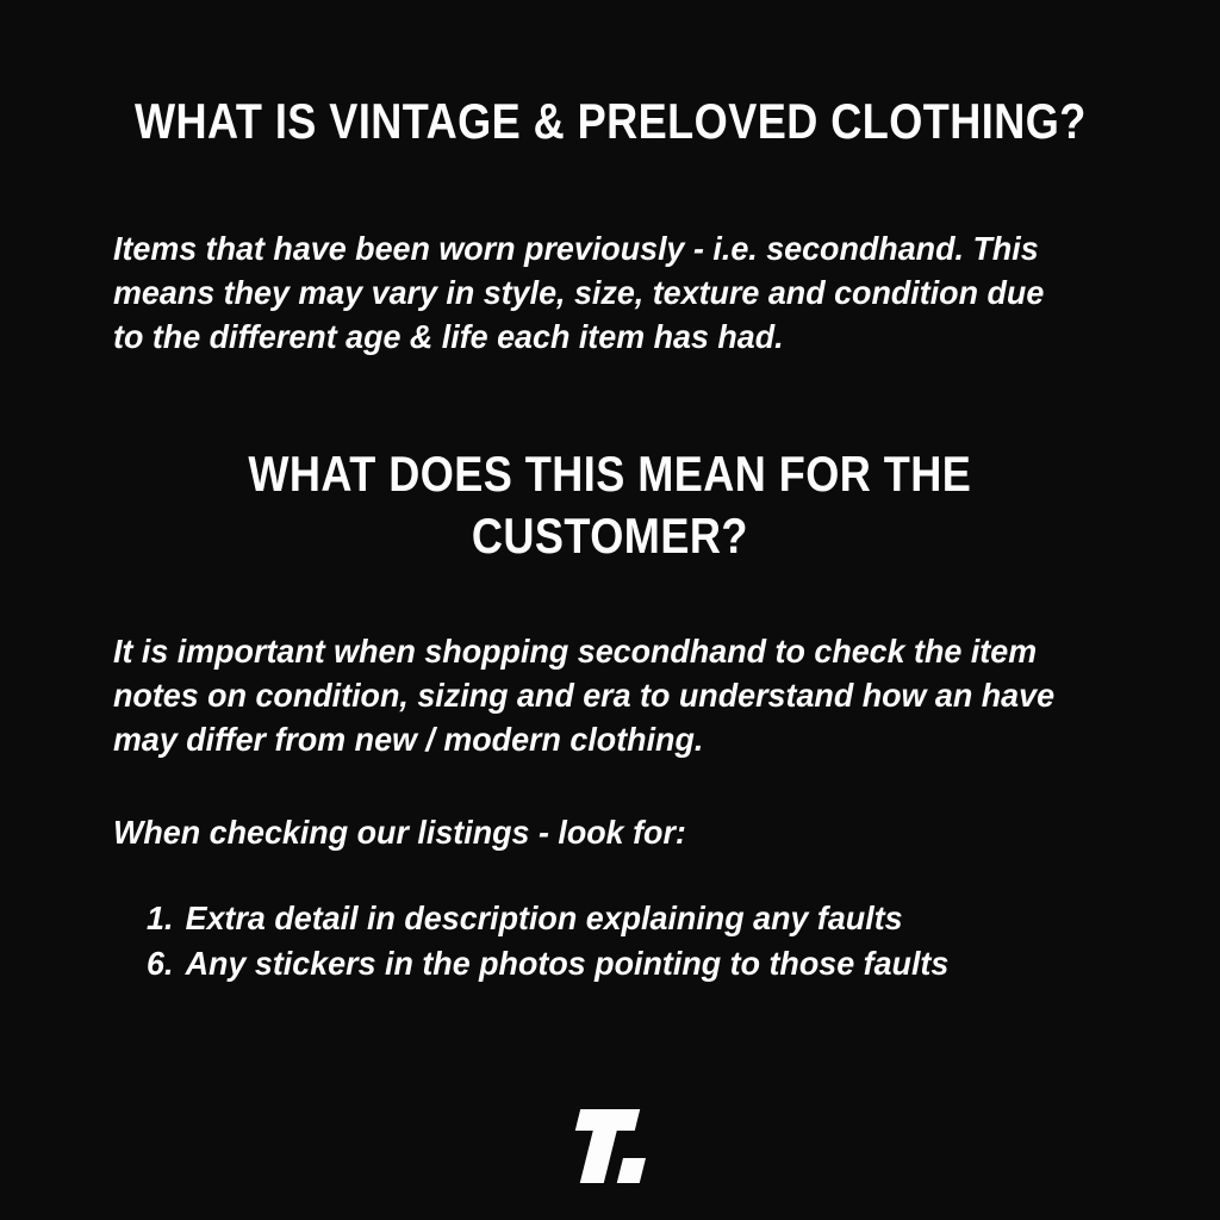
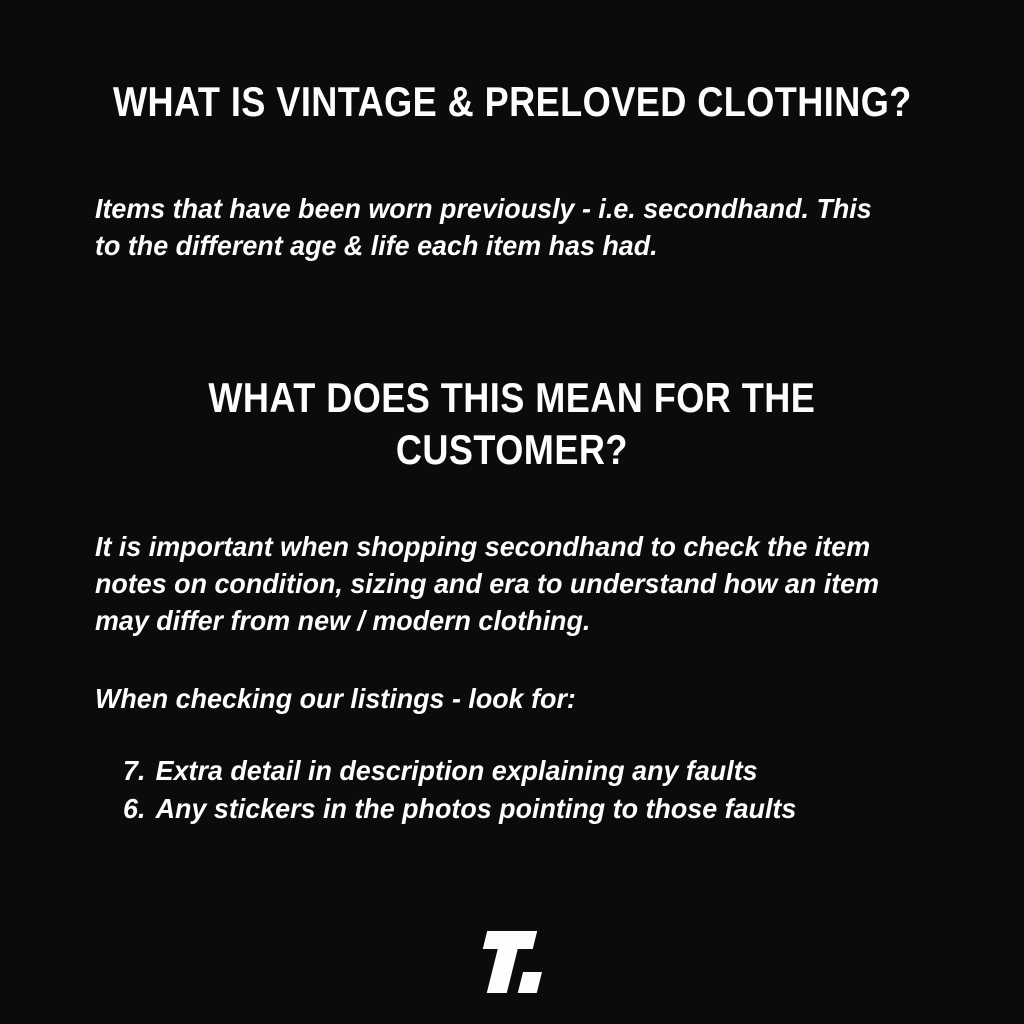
  WHAT IS VINTAGE & PRELOVED CLOTHING?
  Items that have been worn previously - i.e. secondhand. This
- means they may vary in style, size, texture and condition due
  to the different age & life each item has had.
  WHAT DOES THIS MEAN FOR THE
  CUSTOMER?
  It is important when shopping secondhand to check the item
- notes on condition, sizing and era to understand how an have
+ notes on condition, sizing and era to understand how an item
  may differ from new / modern clothing.
  When checking our listings - look for:
- 1.
+ 7.
  Extra detail in description explaining any faults
  6.
  Any stickers in the photos pointing to those faults
